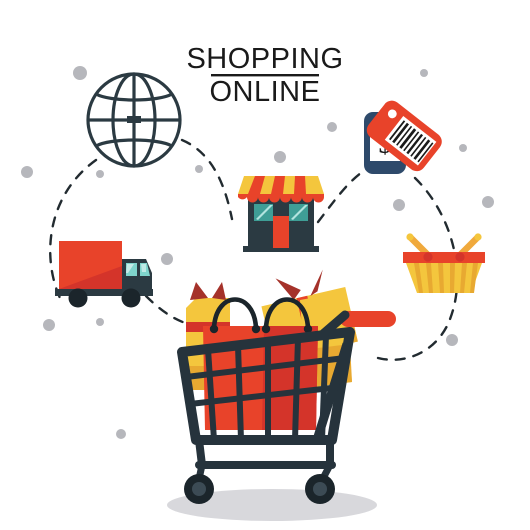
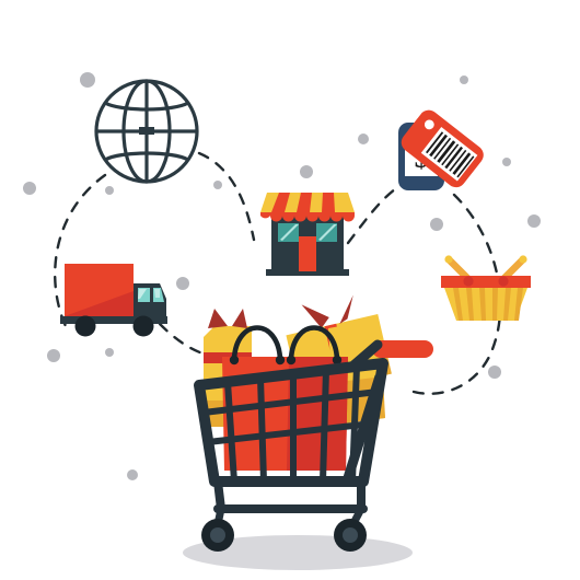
- SHOPPING
- ONLINE
